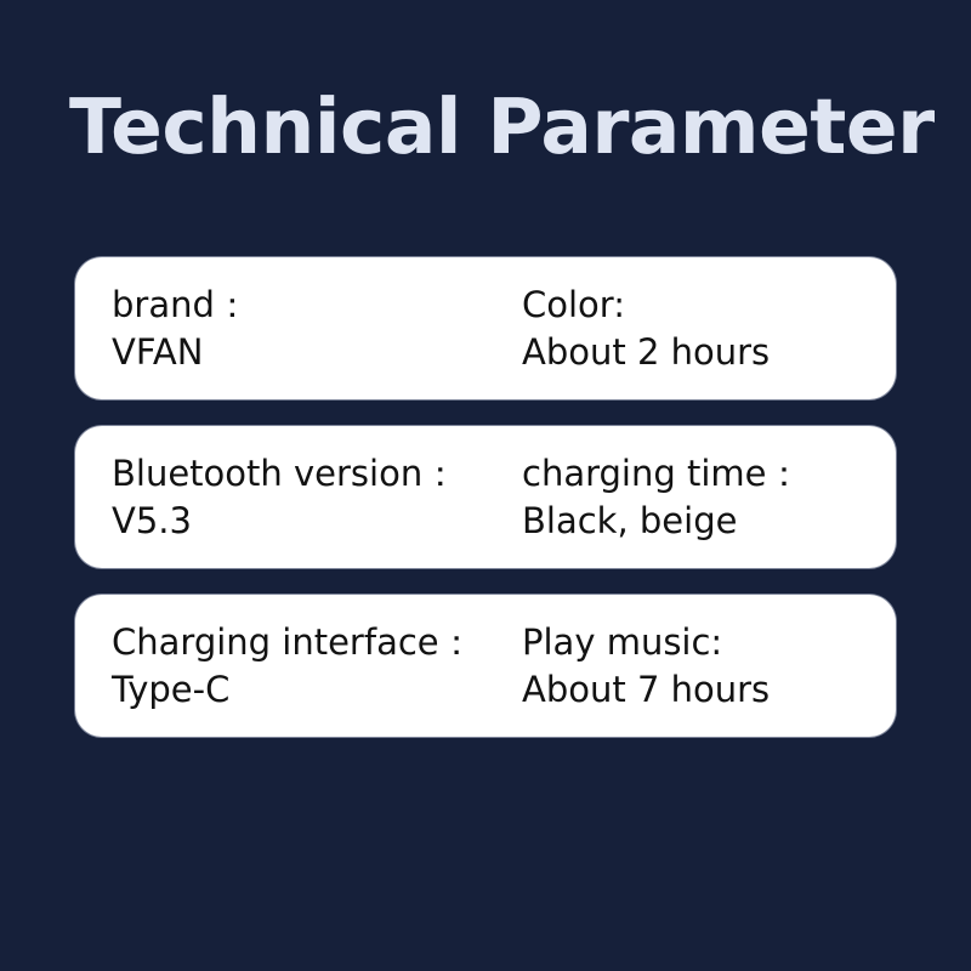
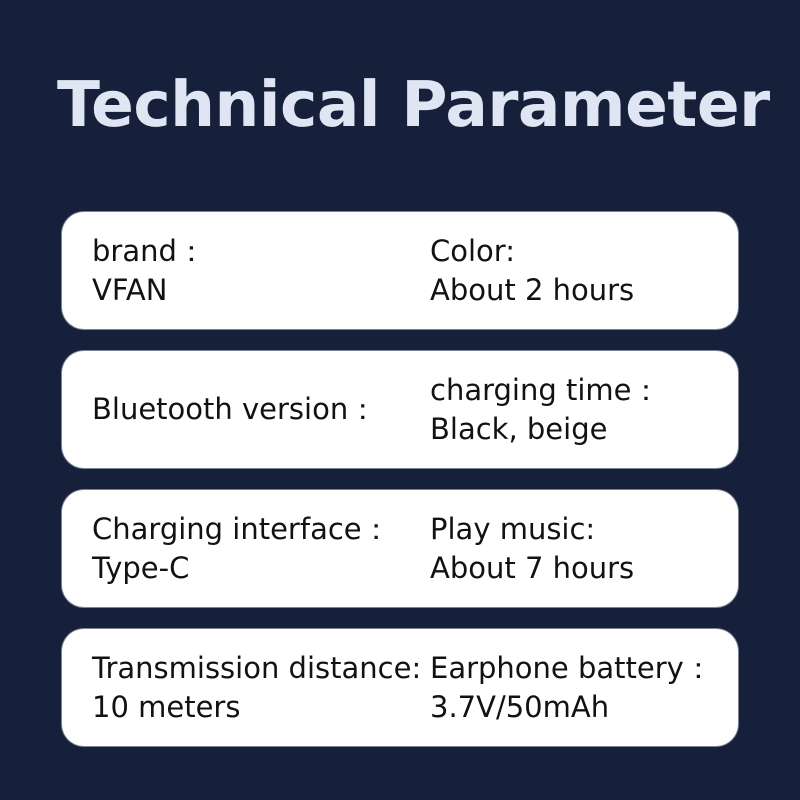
  Technical Parameter
  brand：
  VFAN
  Color:
  About 2 hours
  Bluetooth version：
- V5.3
  charging time：
  Black, beige
  Charging interface：
  Type-C
  Play music:
  About 7 hours
+ Transmission distance:
+ 10 meters
+ Earphone battery：
+ 3.7V/50mAh
